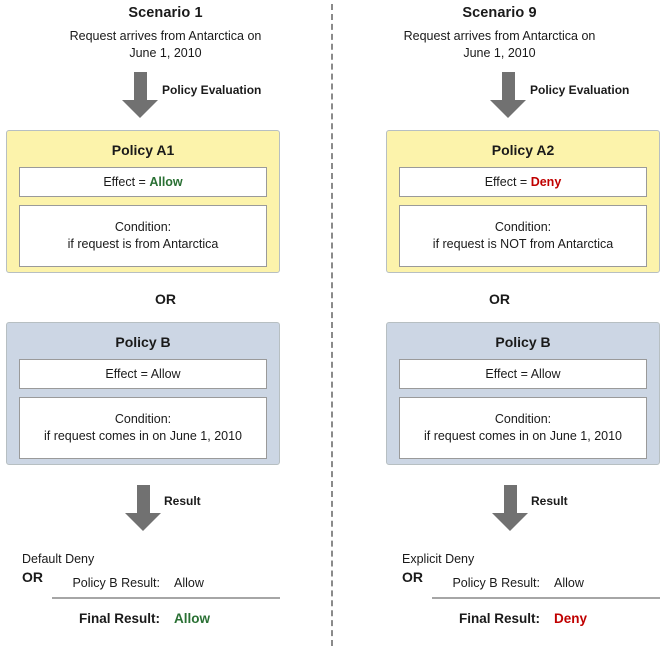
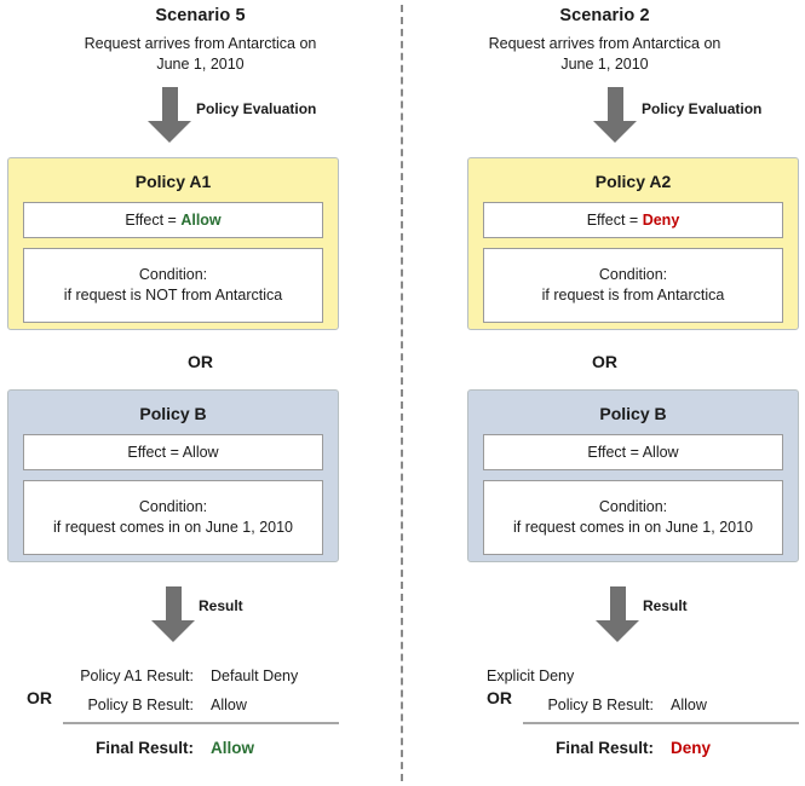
- Scenario 1
+ Scenario 5
  Request arrives from Antarctica on
  June 1, 2010
  Policy Evaluation
  Policy A1
  Effect = Allow
  Condition:
- if request is from Antarctica
+ if request is NOT from Antarctica
  OR
  Policy B
  Effect = Allow
  Condition:
  if request comes in on June 1, 2010
  Result
  OR
+ Policy A1 Result:
  Default Deny
  Policy B Result:
  Allow
  Final Result:
  Allow
- Scenario 9
+ Scenario 2
  Request arrives from Antarctica on
  June 1, 2010
  Policy Evaluation
  Policy A2
  Effect = Deny
  Condition:
- if request is NOT from Antarctica
+ if request is from Antarctica
  OR
  Policy B
  Effect = Allow
  Condition:
  if request comes in on June 1, 2010
  Result
  OR
  Explicit Deny
  Policy B Result:
  Allow
  Final Result:
  Deny
